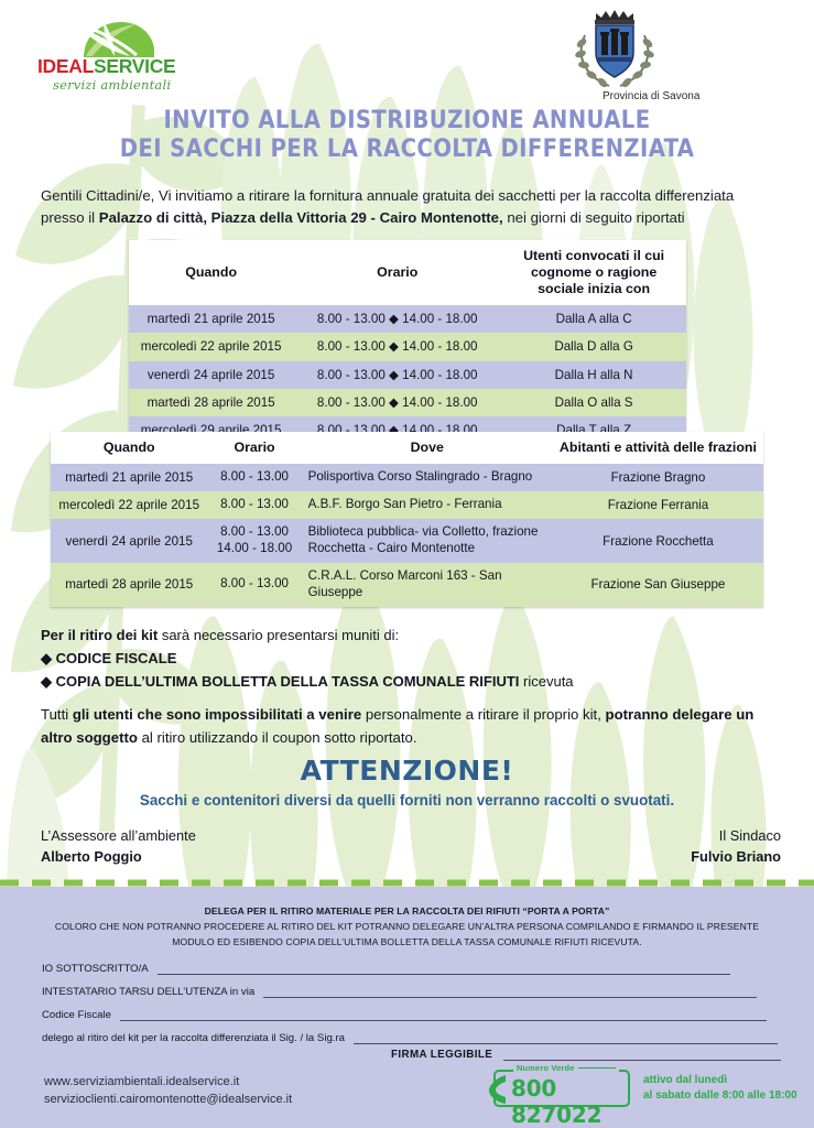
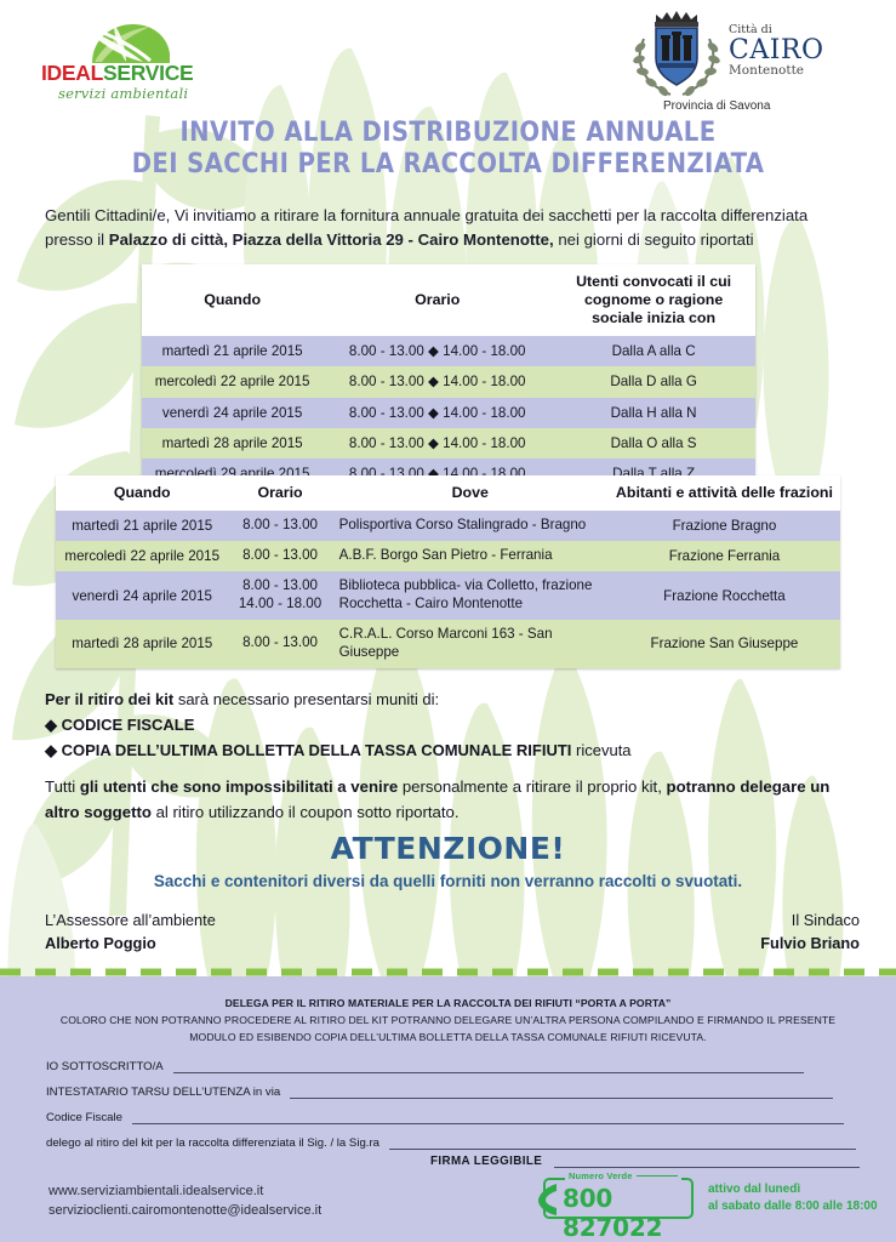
  IDEALSERVICE
  servizi ambientali
+ Città di
+ CAIRO
+ Montenotte
  Provincia di Savona
  INVITO ALLA DISTRIBUZIONE ANNUALE
  DEI SACCHI PER LA RACCOLTA DIFFERENZIATA
  Gentili Cittadini/e, Vi invitiamo a ritirare la fornitura annuale gratuita dei sacchetti per la raccolta differenziata presso il Palazzo di città, Piazza della Vittoria 29 - Cairo Montenotte, nei giorni di seguito riportati
  Quando	Orario	Utenti convocati il cui cognome o ragione sociale inizia con
  martedì 21 aprile 2015	8.00 - 13.00 ◆ 14.00 - 18.00	Dalla A alla C
  mercoledì 22 aprile 2015	8.00 - 13.00 ◆ 14.00 - 18.00	Dalla D alla G
  venerdì 24 aprile 2015	8.00 - 13.00 ◆ 14.00 - 18.00	Dalla H alla N
  martedì 28 aprile 2015	8.00 - 13.00 ◆ 14.00 - 18.00	Dalla O alla S
  mercoledì 29 aprile 2015	8.00 - 13.00 ◆ 14.00 - 18.00	Dalla T alla Z
  Quando	Orario	Dove	Abitanti e attività delle frazioni
  martedì 21 aprile 2015	8.00 - 13.00	Polisportiva Corso Stalingrado - Bragno	Frazione Bragno
  mercoledì 22 aprile 2015	8.00 - 13.00	A.B.F. Borgo San Pietro - Ferrania	Frazione Ferrania
  venerdì 24 aprile 2015	8.00 - 13.00 14.00 - 18.00	Biblioteca pubblica- via Colletto, frazione Rocchetta - Cairo Montenotte	Frazione Rocchetta
  martedì 28 aprile 2015	8.00 - 13.00	C.R.A.L. Corso Marconi 163 - San Giuseppe	Frazione San Giuseppe
  Per il ritiro dei kit sarà necessario presentarsi muniti di:
  ◆ CODICE FISCALE
  ◆ COPIA DELL’ULTIMA BOLLETTA DELLA TASSA COMUNALE RIFIUTI ricevuta
  Tutti gli utenti che sono impossibilitati a venire personalmente a ritirare il proprio kit, potranno delegare un altro soggetto al ritiro utilizzando il coupon sotto riportato.
  ATTENZIONE!
  Sacchi e contenitori diversi da quelli forniti non verranno raccolti o svuotati.
  L’Assessore all’ambiente
  Alberto Poggio
  Il Sindaco
  Fulvio Briano
  DELEGA PER IL RITIRO MATERIALE PER LA RACCOLTA DEI RIFIUTI “PORTA A PORTA”
  COLORO CHE NON POTRANNO PROCEDERE AL RITIRO DEL KIT POTRANNO DELEGARE UN’ALTRA PERSONA COMPILANDO E FIRMANDO IL PRESENTE
  MODULO ED ESIBENDO COPIA DELL’ULTIMA BOLLETTA DELLA TASSA COMUNALE RIFIUTI RICEVUTA.
  IO SOTTOSCRITTO/A
  INTESTATARIO TARSU DELL’UTENZA in via
  Codice Fiscale
  delego al ritiro del kit per la raccolta differenziata il Sig. / la Sig.ra
  FIRMA LEGGIBILE
  www.serviziambientali.idealservice.it
  servizioclienti.cairomontenotte@idealservice.it
  Numero Verde
  800 827022
  attivo dal lunedì
  al sabato dalle 8:00 alle 18:00
